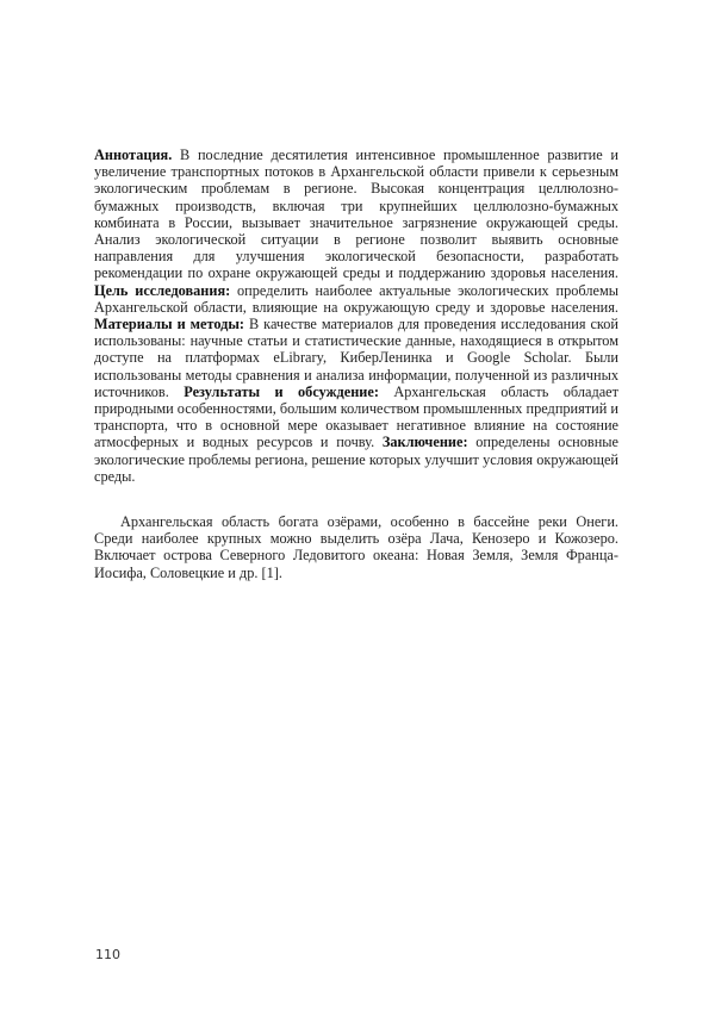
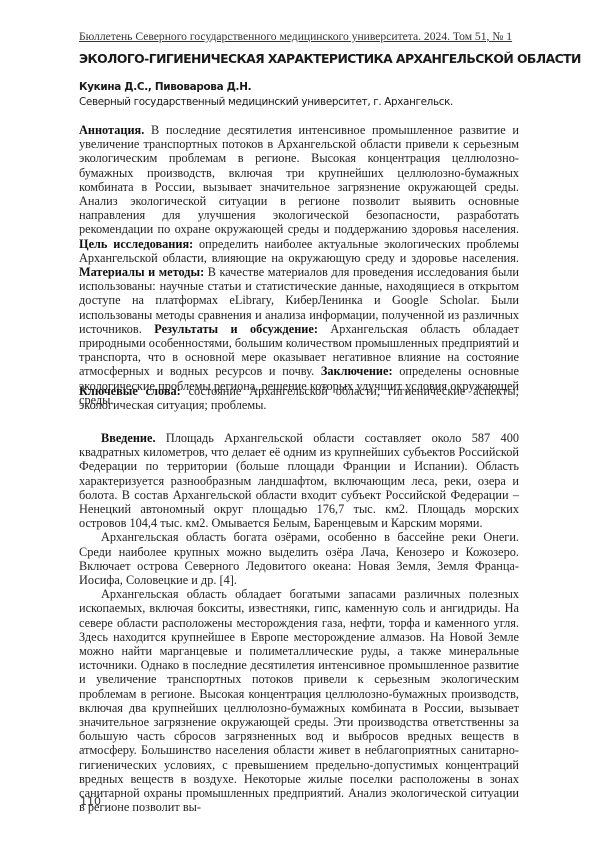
+ Бюллетень Северного государственного медицинского университета. 2024. Том 51, № 1
+ ЭКОЛОГО-ГИГИЕНИЧЕСКАЯ ХАРАКТЕРИСТИКА АРХАНГЕЛЬСКОЙ ОБЛАСТИ
+ Кукина Д.С., Пивоварова Д.Н.
+ Северный государственный медицинский университет, г. Архангельск.
- Аннотация. В последние десятилетия интенсивное промышленное развитие и увеличение транспортных потоков в Архангельской области привели к серьезным экологическим проблемам в регионе. Высокая концентрация целлюлозно-бумажных производств, вклю­чая три крупнейших целлюлозно-бумажных комбината в России, вызывает значительное загрязнение окружающей среды. Анализ экологической ситуации в регионе позволит выявить основные направления для улучшения экологической безопасности, разработать рекомендации по охране окружающей среды и поддержанию здоровья населения. Цель исследования: определить наиболее актуальные экологических проблемы Архангель­ской области, влияющие на окружающую среду и здоровье населения. Материалы и методы: В качестве материалов для проведения исследования ской использованы: на­учные статьи и статистические данные, находящиеся в открытом доступе на платфор­мах eLibrary, КиберЛенинка и Google Scholar. Были использованы методы сравнения и анализа информации, полученной из различных источников. Результаты и обсуждение: Архангельская область обладает природными особенностями, большим количеством промышленных предприятий и транспорта, что в основной мере оказывает негативное влияние на состояние атмосферных и водных ресурсов и почву. Заключение: опреде­лены основные экологические проблемы региона, решение которых улучшит условия окружающей среды.
+ Аннотация. В последние десятилетия интенсивное промышленное развитие и увеличение транспортных потоков в Архангельской области привели к серьезным экологическим проблемам в регионе. Высокая концентрация целлюлозно-бумажных производств, вклю­чая три крупнейших целлюлозно-бумажных комбината в России, вызывает значительное загрязнение окружающей среды. Анализ экологической ситуации в регионе позволит выявить основные направления для улучшения экологической безопасности, разработать рекомендации по охране окружающей среды и поддержанию здоровья населения. Цель исследования: определить наиболее актуальные экологических проблемы Архангель­ской области, влияющие на окружающую среду и здоровье населения. Материалы и методы: В качестве материалов для проведения исследования были использованы: на­учные статьи и статистические данные, находящиеся в открытом доступе на платфор­мах eLibrary, КиберЛенинка и Google Scholar. Были использованы методы сравнения и анализа информации, полученной из различных источников. Результаты и обсуждение: Архангельская область обладает природными особенностями, большим количеством промышленных предприятий и транспорта, что в основной мере оказывает негативное влияние на состояние атмосферных и водных ресурсов и почву. Заключение: опреде­лены основные экологические проблемы региона, решение которых улучшит условия окружающей среды.
+ Ключевые слова: состояние Архангельской области; гигиенические аспекты; экологи­ческая ситуация; проблемы.
+ Введение. Площадь Архангельской области составляет около 587 400 квадратных километров, что делает её одним из крупнейших субъектов Российской Федерации по территории (больше площади Франции и Испании). Область характеризуется разноо­бразным ландшафтом, включающим леса, реки, озера и болота. В состав Архангельской области входит субъект Российской Федерации – Ненецкий автономный округ площадью 176,7 тыс. км2. Площадь морских островов 104,4 тыс. км2. Омывается Белым, Барен­цевым и Карским морями.
- Архангельская область богата озёрами, особенно в бассейне реки Онеги. Среди наи­более крупных можно выделить озёра Лача, Кенозеро и Кожозеро. Включает острова Северного Ледовитого океана: Новая Земля, Земля Франца-Иосифа, Соловецкие и др. [1].
+ Архангельская область богата озёрами, особенно в бассейне реки Онеги. Среди наи­более крупных можно выделить озёра Лача, Кенозеро и Кожозеро. Включает острова Северного Ледовитого океана: Новая Земля, Земля Франца-Иосифа, Соловецкие и др. [4].
+ Архангельская область обладает богатыми запасами различных полезных ископаемых, включая бокситы, известняки, гипс, каменную соль и ангидриды. На севере области расположены месторождения газа, нефти, торфа и каменного угля. Здесь находится крупнейшее в Европе месторождение алмазов. На Новой Земле можно найти марганце­вые и полиметаллические руды, а также минеральные источники. Однако в последние десятилетия интенсивное промышленное развитие и увеличение транспортных потоков привели к серьезным экологическим проблемам в регионе. Высокая концентрация целлю­лозно-бумажных производств, включая два крупнейших целлюлозно-бумажных комбината в России, вызывает значительное загрязнение окружающей среды. Эти производства ответственны за большую часть сбросов загрязненных вод и выбросов вредных веществ в атмосферу. Большинство населения области живет в неблагоприятных санитарно-ги­гиенических условиях, с превышением предельно-допустимых концентраций вредных веществ в воздухе. Некоторые жилые поселки расположены в зонах санитарной охраны промышленных предприятий. Анализ экологической ситуации в регионе позволит вы-
  110
